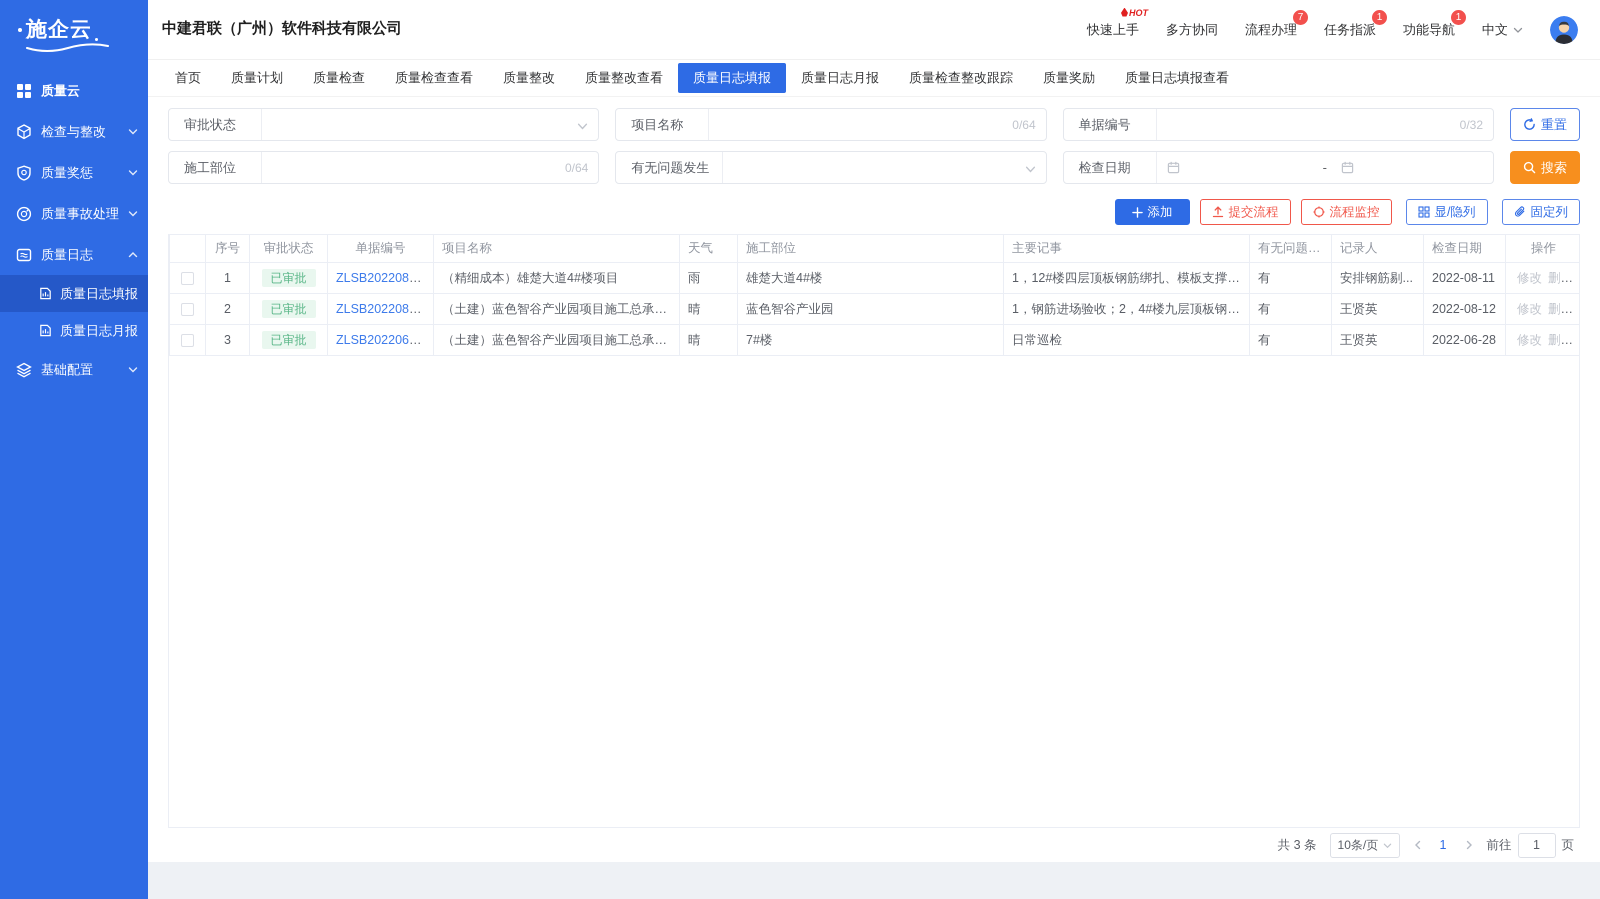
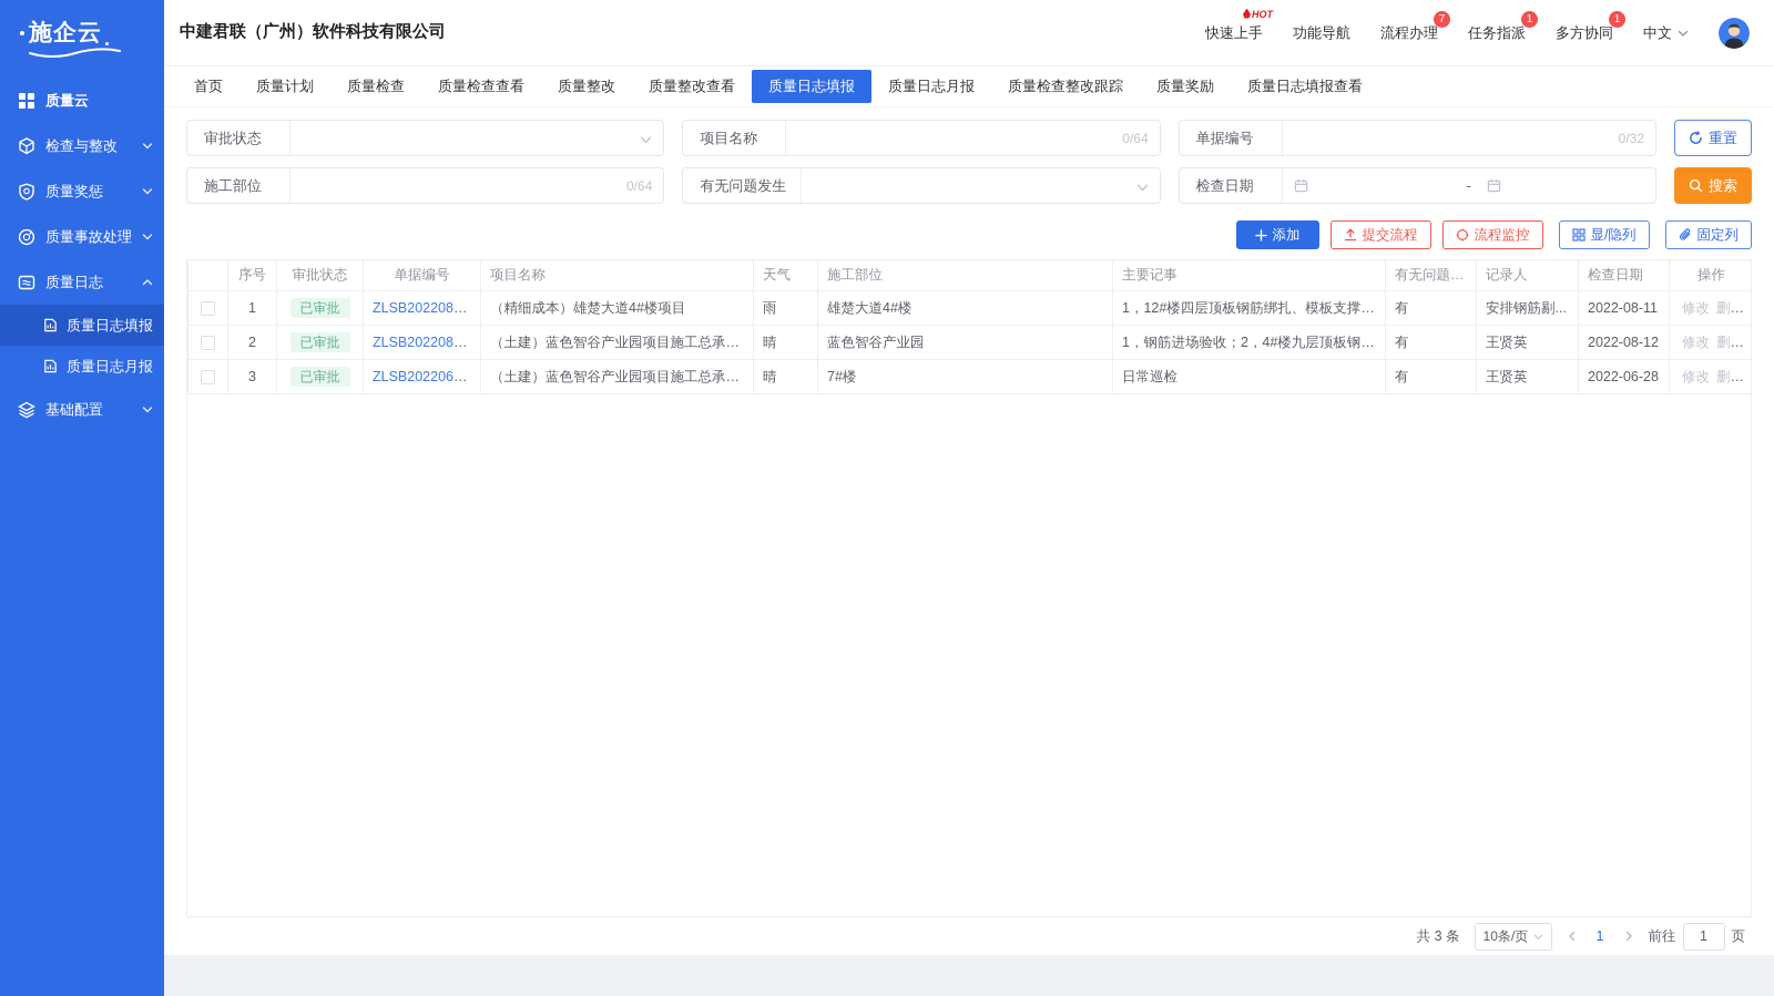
  施企云
  质量云
  检查与整改
  质量奖惩
  质量事故处理
  质量日志
  质量日志填报
  质量日志月报
  基础配置
  中建君联（广州）软件科技有限公司
  快速上手
  HOT
- 多方协同
+ 功能导航
  流程办理
  7
  任务指派
  1
- 功能导航
+ 多方协同
  1
  中文
  首页
  质量计划
  质量检查
  质量检查查看
  质量整改
  质量整改查看
  质量日志填报
  质量日志月报
  质量检查整改跟踪
  质量奖励
  质量日志填报查看
  审批状态
  项目名称
  0/64
  单据编号
  0/32
  重置
  施工部位
  0/64
  有无问题发生
  检查日期
  -
  搜索
  添加
  提交流程
  流程监控
  显/隐列
  固定列
  	序号	审批状态	单据编号	项目名称	天气	施工部位	主要记事	有无问题发生	记录人	检查日期	操作
  	1	已审批	ZLSB202208000	（精细成本）雄楚大道4#楼项目	雨	雄楚大道4#楼	1，12#楼四层顶板钢筋绑扎、模板支撑验收	有	安排钢筋剔...	2022-08-11	修改 删除
  	2	已审批	ZLSB202208000	（土建）蓝色智谷产业园项目施工总承包工	晴	蓝色智谷产业园	1，钢筋进场验收；2，4#楼九层顶板钢筋绑	有	王贤英	2022-08-12	修改 删除
  	3	已审批	ZLSB202206000	（土建）蓝色智谷产业园项目施工总承包工	晴	7#楼	日常巡检	有	王贤英	2022-06-28	修改 删除
  共 3 条
  10条/页
  1
  前往
  1
  页
